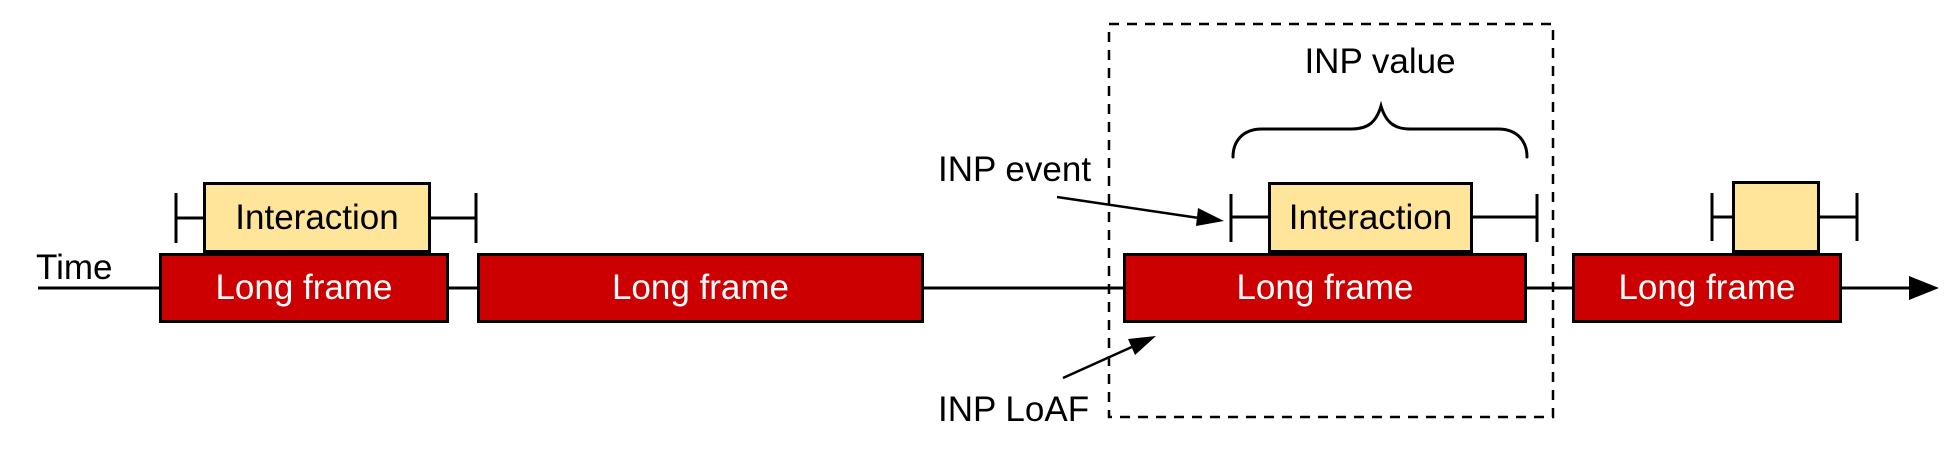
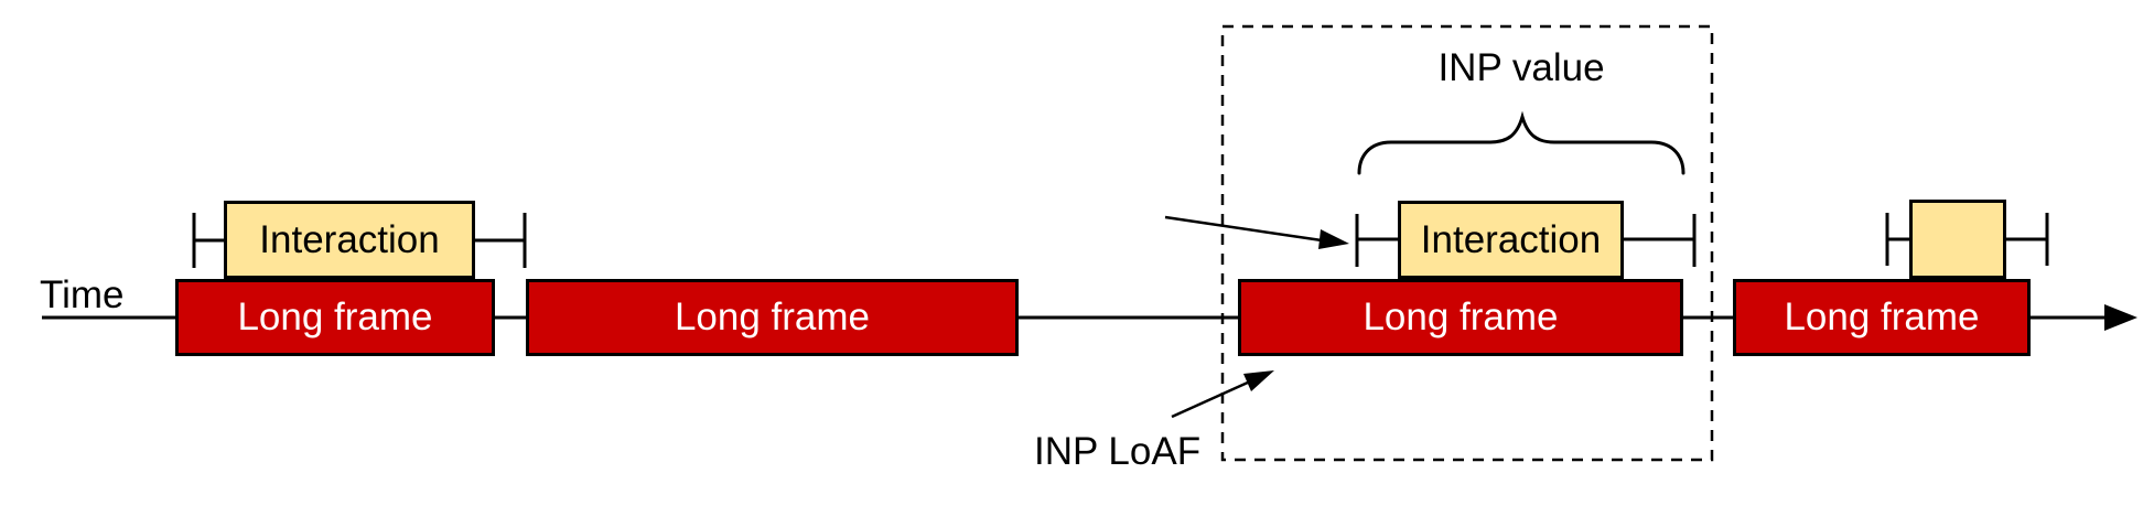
  Time
  Long frame
  Long frame
  Long frame
  Long frame
  Interaction
  Interaction
- INP event
  INP value
  INP LoAF
